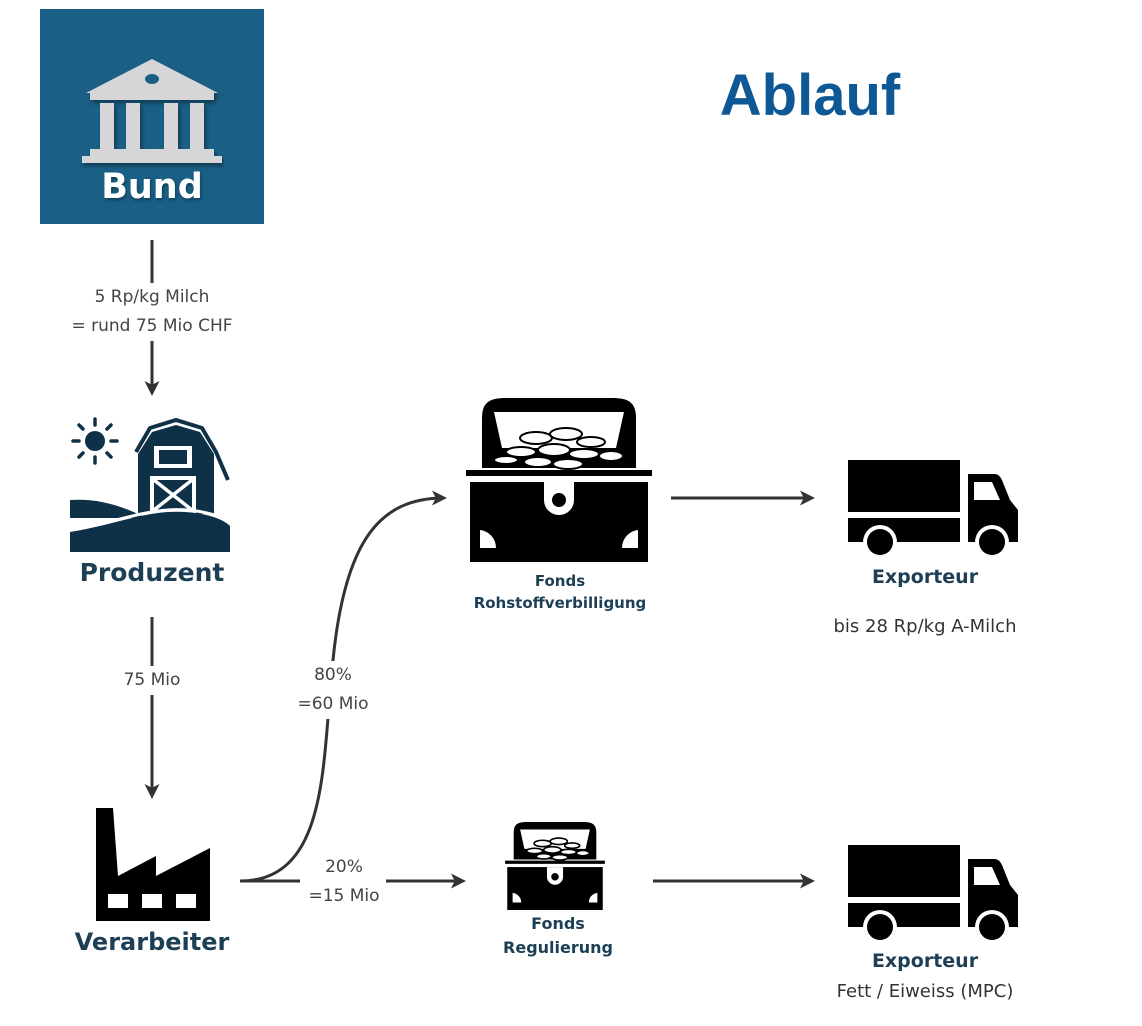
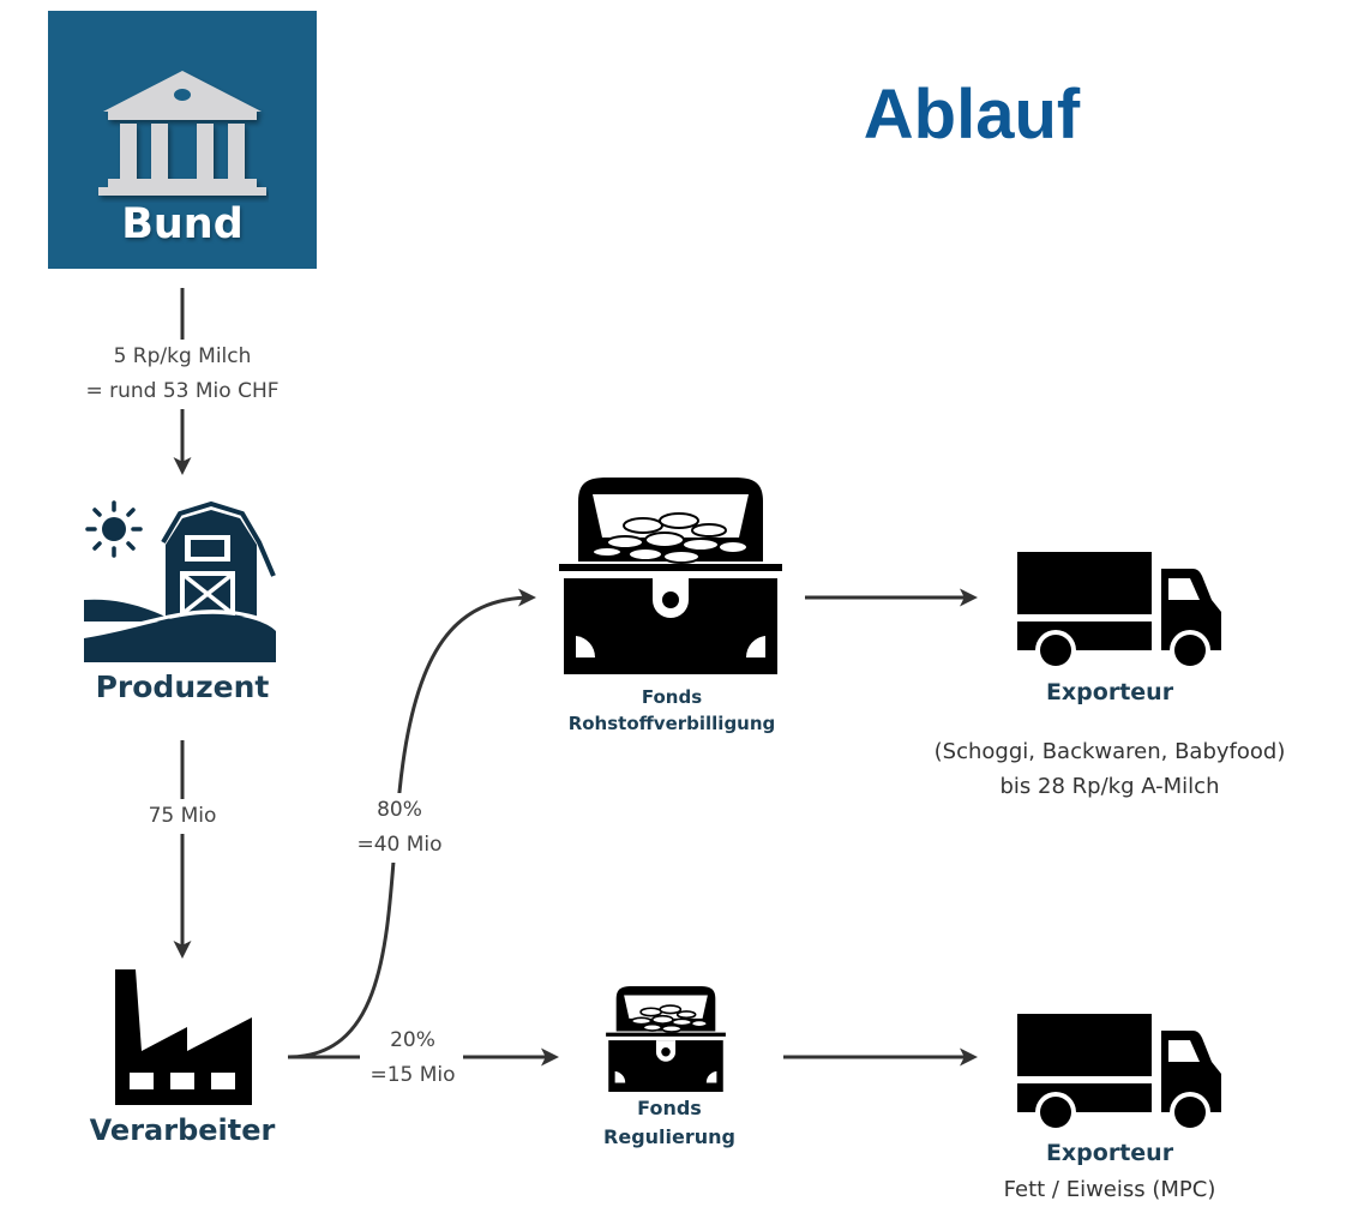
  Bund
  Ablauf
  5 Rp/kg Milch
- = rund 75 Mio CHF
+ = rund 53 Mio CHF
  Produzent
  75 Mio
  Verarbeiter
  80%
- =60 Mio
+ =40 Mio
  20%
  =15 Mio
  Fonds
  Rohstoffverbilligung
  Fonds
  Regulierung
  Exporteur
+ (Schoggi, Backwaren, Babyfood)
  bis 28 Rp/kg A-Milch
  Exporteur
  Fett / Eiweiss (MPC)
